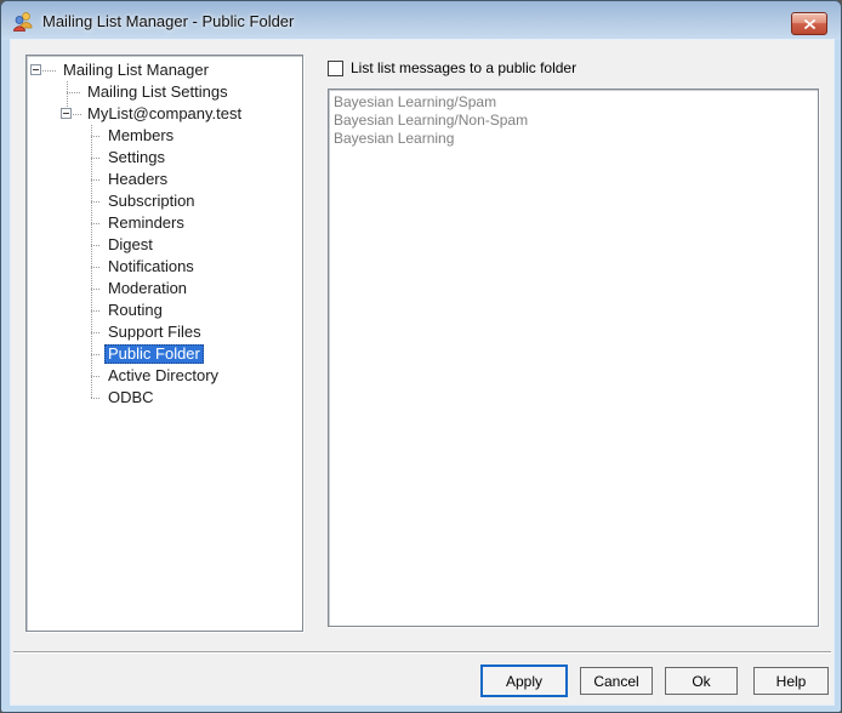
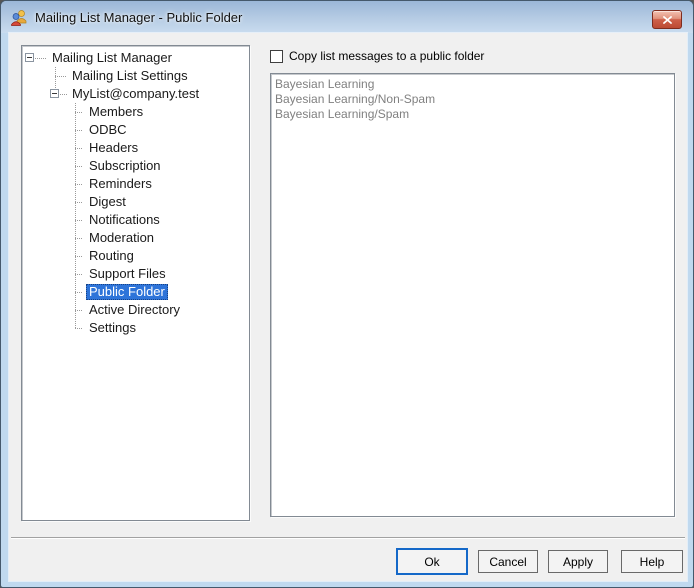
  Mailing List Manager - Public Folder
  Mailing List Manager
  Mailing List Settings
  MyList@company.test
  Members
- Settings
+ ODBC
  Headers
  Subscription
  Reminders
  Digest
  Notifications
  Moderation
  Routing
  Support Files
  Public Folder
  Active Directory
- ODBC
+ Settings
- List list messages to a public folder
+ Copy list messages to a public folder
- Bayesian Learning/Spam
+ Bayesian Learning
  Bayesian Learning/Non-Spam
- Bayesian Learning
+ Bayesian Learning/Spam
- Apply
+ Ok
  Cancel
- Ok
+ Apply
  Help
